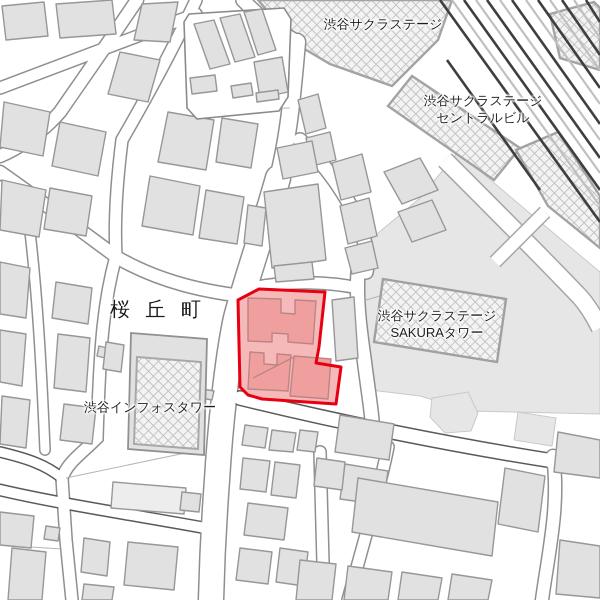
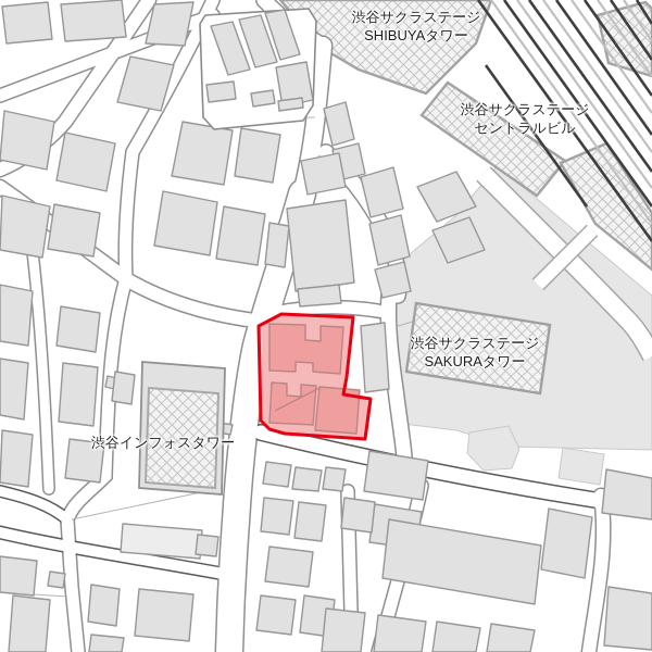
  渋谷サクラステージ
+ SHIBUYAタワー
  渋谷サクラステージ
  セントラルビル
  渋谷サクラステージ
  SAKURAタワー
- 桜 丘 町
  渋谷インフォスタワー
